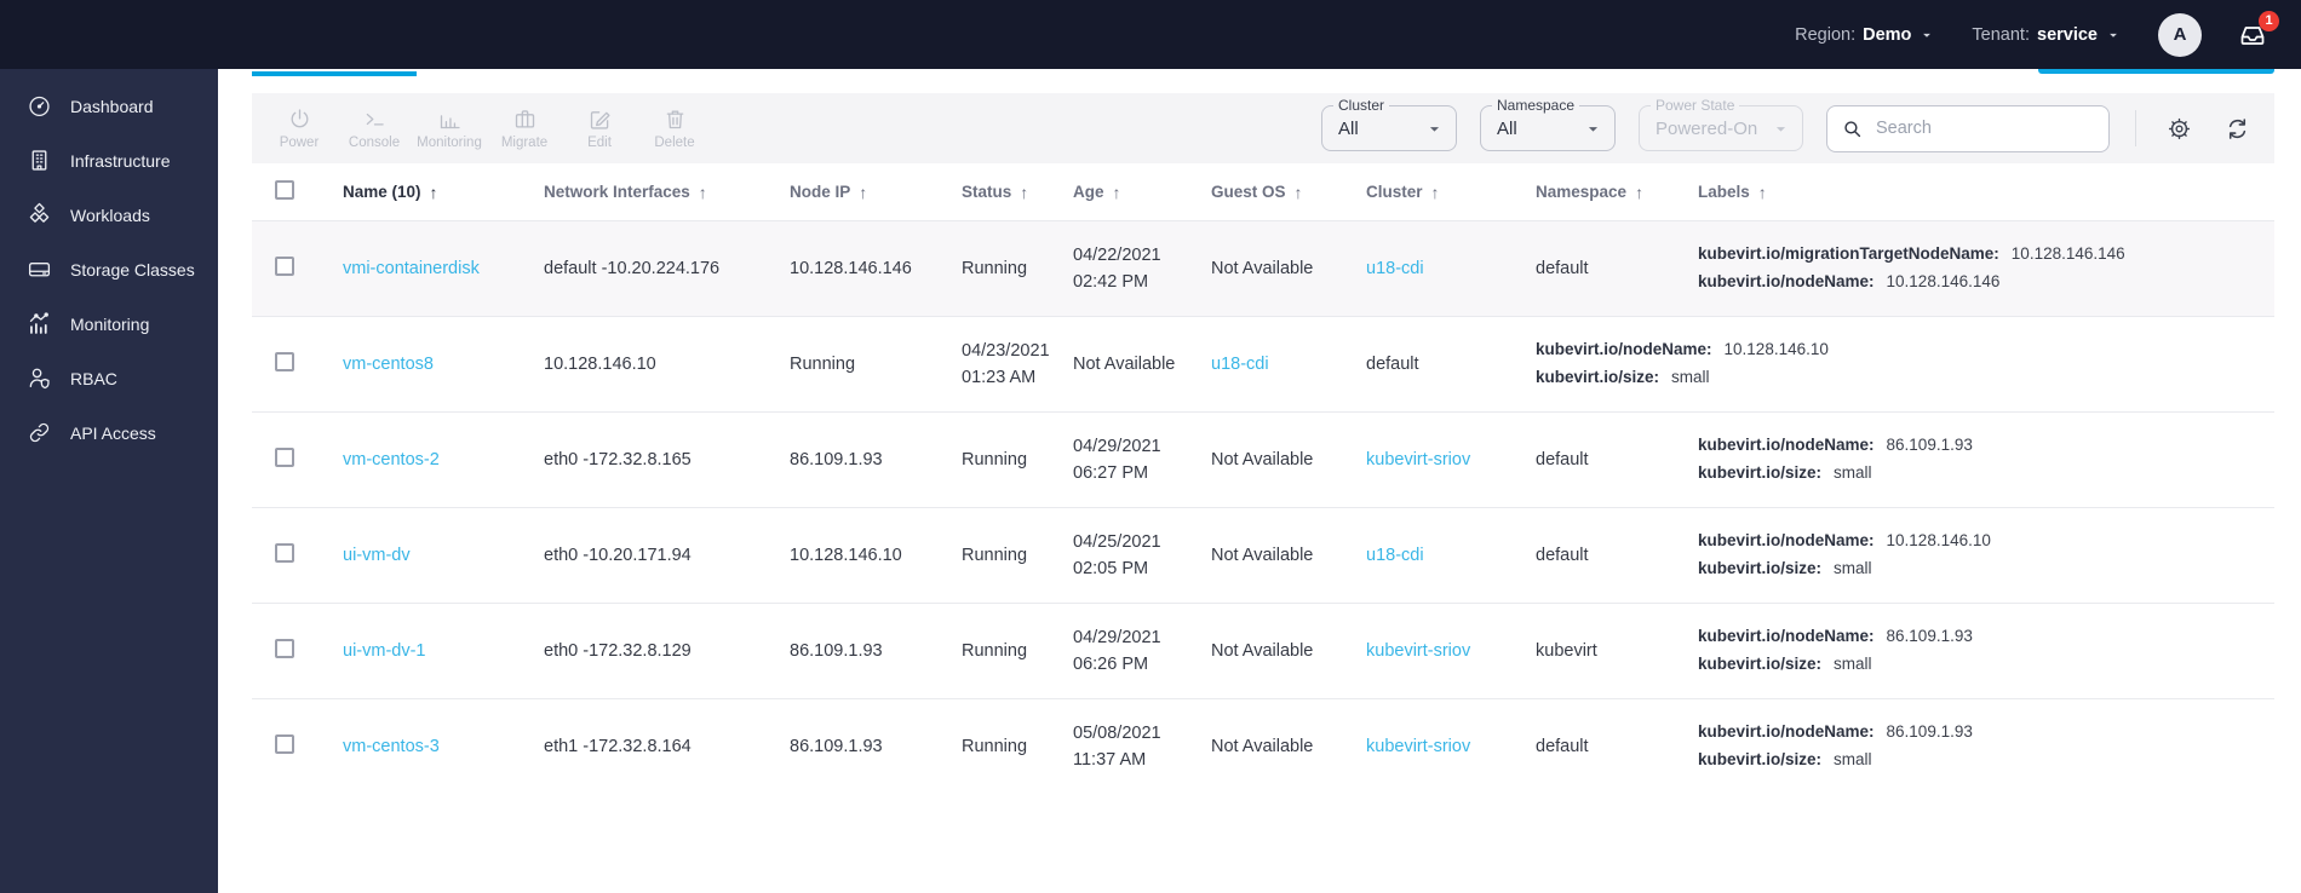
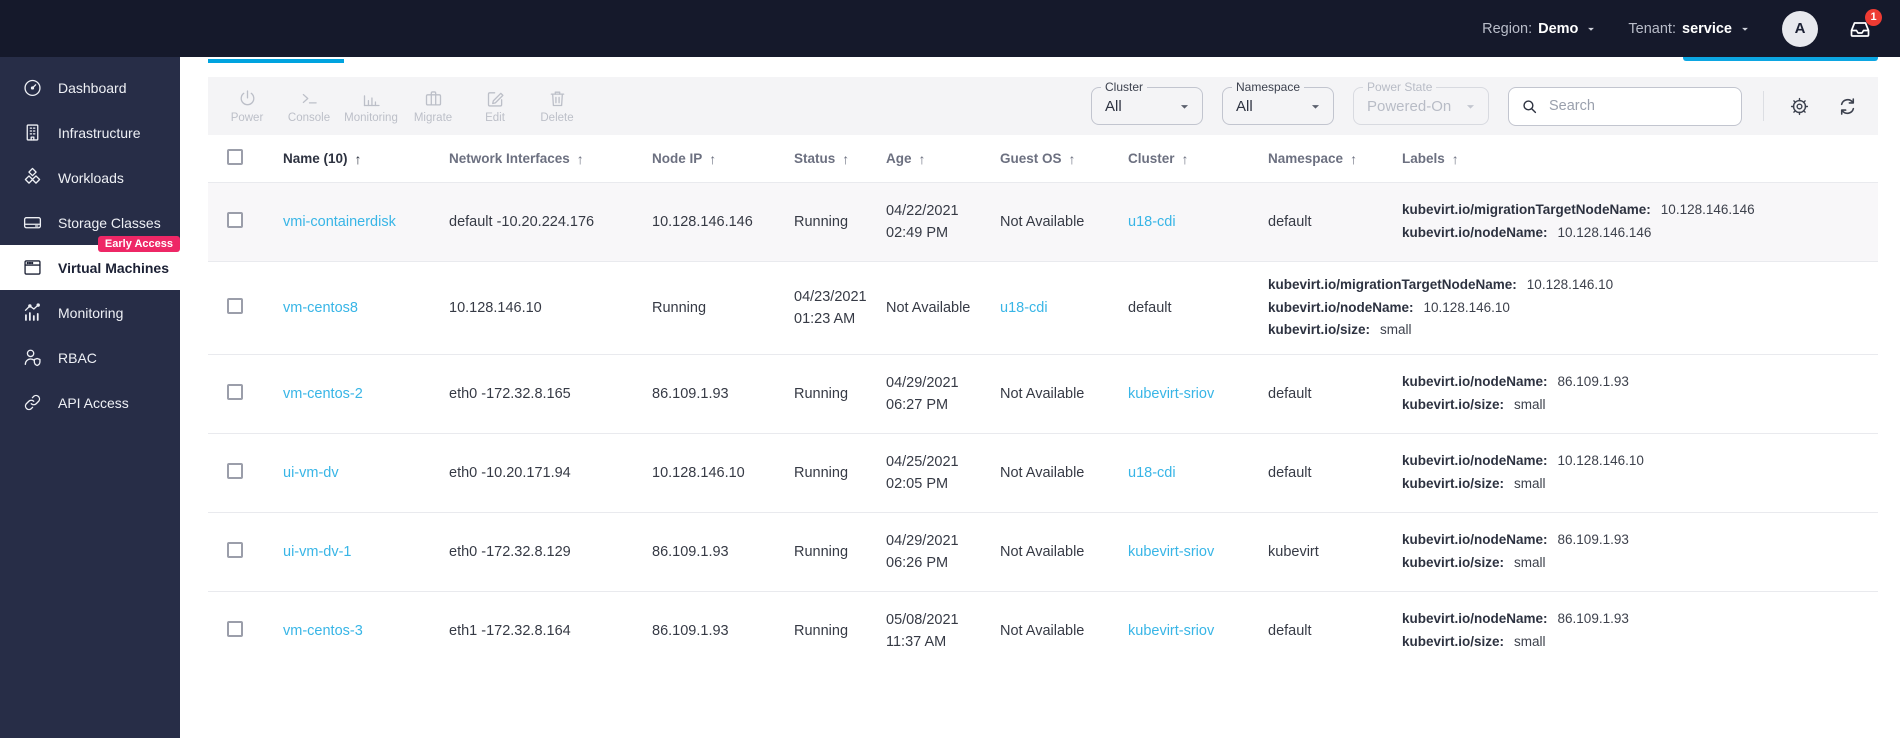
  Region:
  Demo
  Tenant:
  service
  A
  1
  Dashboard
  Infrastructure
  Workloads
  Storage Classes
+ Virtual Machines
+ Early Access
  Monitoring
  RBAC
  API Access
  Power
  Console
  Monitoring
  Migrate
  Edit
  Delete
  Cluster
  All
  Namespace
  All
  Power State
  Powered-On
  Search
  Name (10)
  ↑
  Network Interfaces
  ↑
  Node IP
  ↑
  Status
  ↑
  Age
  ↑
  Guest OS
  ↑
  Cluster
  ↑
  Namespace
  ↑
  Labels
  ↑
  vmi-containerdisk
  default -10.20.224.176
  10.128.146.146
  Running
  04/22/2021
- 02:42 PM
+ 02:49 PM
  Not Available
  u18-cdi
  default
  kubevirt.io/migrationTargetNodeName: 10.128.146.146
  kubevirt.io/nodeName: 10.128.146.146
  vm-centos8
  10.128.146.10
  Running
  04/23/2021
  01:23 AM
  Not Available
  u18-cdi
  default
+ kubevirt.io/migrationTargetNodeName: 10.128.146.10
  kubevirt.io/nodeName: 10.128.146.10
  kubevirt.io/size: small
  vm-centos-2
  eth0 -172.32.8.165
  86.109.1.93
  Running
  04/29/2021
  06:27 PM
  Not Available
  kubevirt-sriov
  default
  kubevirt.io/nodeName: 86.109.1.93
  kubevirt.io/size: small
  ui-vm-dv
  eth0 -10.20.171.94
  10.128.146.10
  Running
  04/25/2021
  02:05 PM
  Not Available
  u18-cdi
  default
  kubevirt.io/nodeName: 10.128.146.10
  kubevirt.io/size: small
  ui-vm-dv-1
  eth0 -172.32.8.129
  86.109.1.93
  Running
  04/29/2021
  06:26 PM
  Not Available
  kubevirt-sriov
  kubevirt
  kubevirt.io/nodeName: 86.109.1.93
  kubevirt.io/size: small
  vm-centos-3
  eth1 -172.32.8.164
  86.109.1.93
  Running
  05/08/2021
  11:37 AM
  Not Available
  kubevirt-sriov
  default
  kubevirt.io/nodeName: 86.109.1.93
  kubevirt.io/size: small
